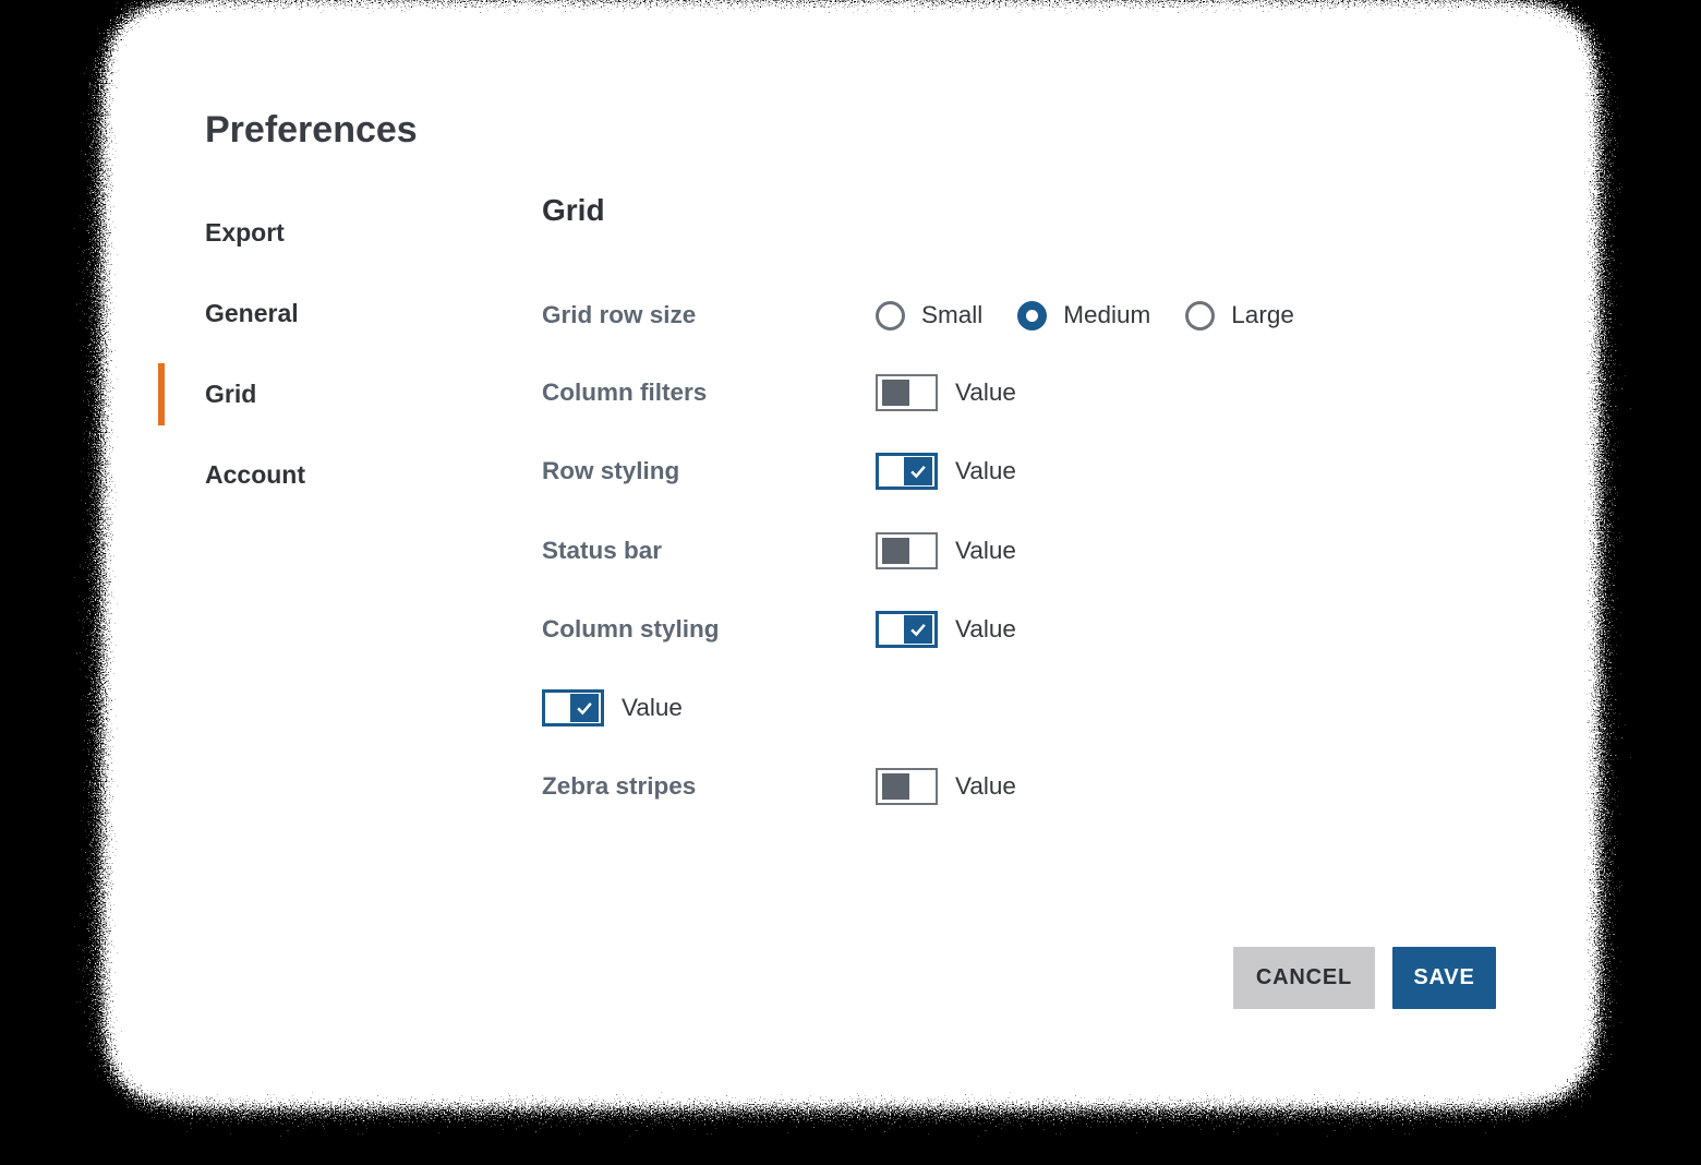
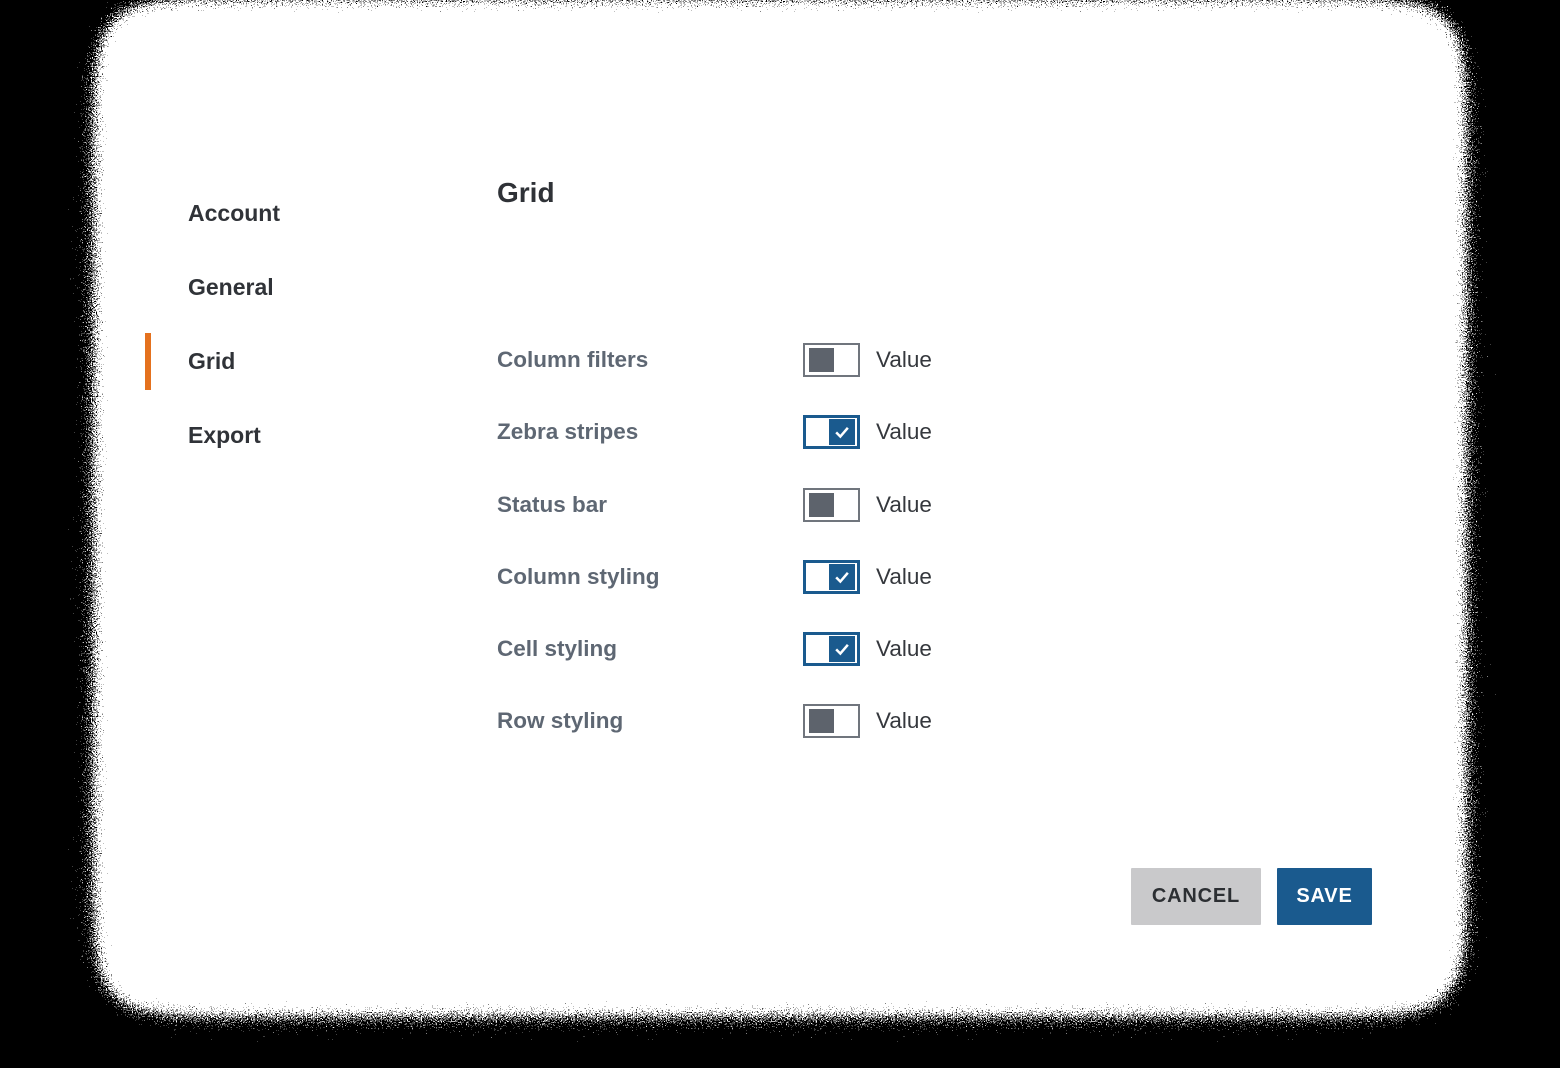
- Preferences
- Export
+ Account
  General
  Grid
- Account
+ Export
  Grid
- Grid row size
- Small
- Medium
- Large
  Column filters
  Value
- Row styling
+ Zebra stripes
  Value
  Status bar
  Value
  Column styling
  Value
+ Cell styling
  Value
- Zebra stripes
+ Row styling
  Value
  CANCEL
  SAVE
